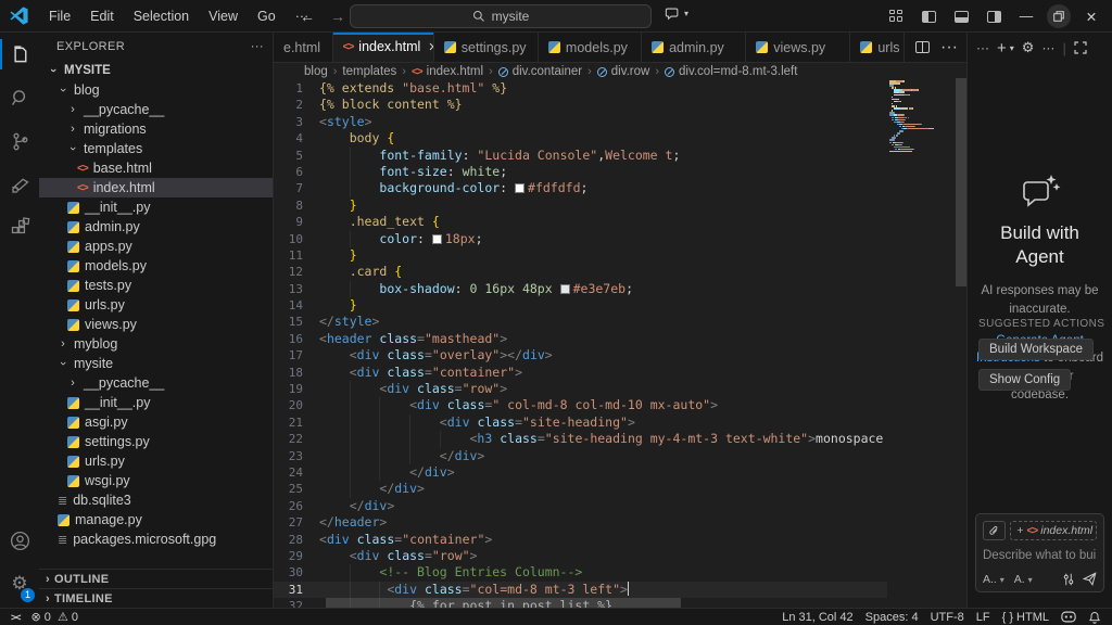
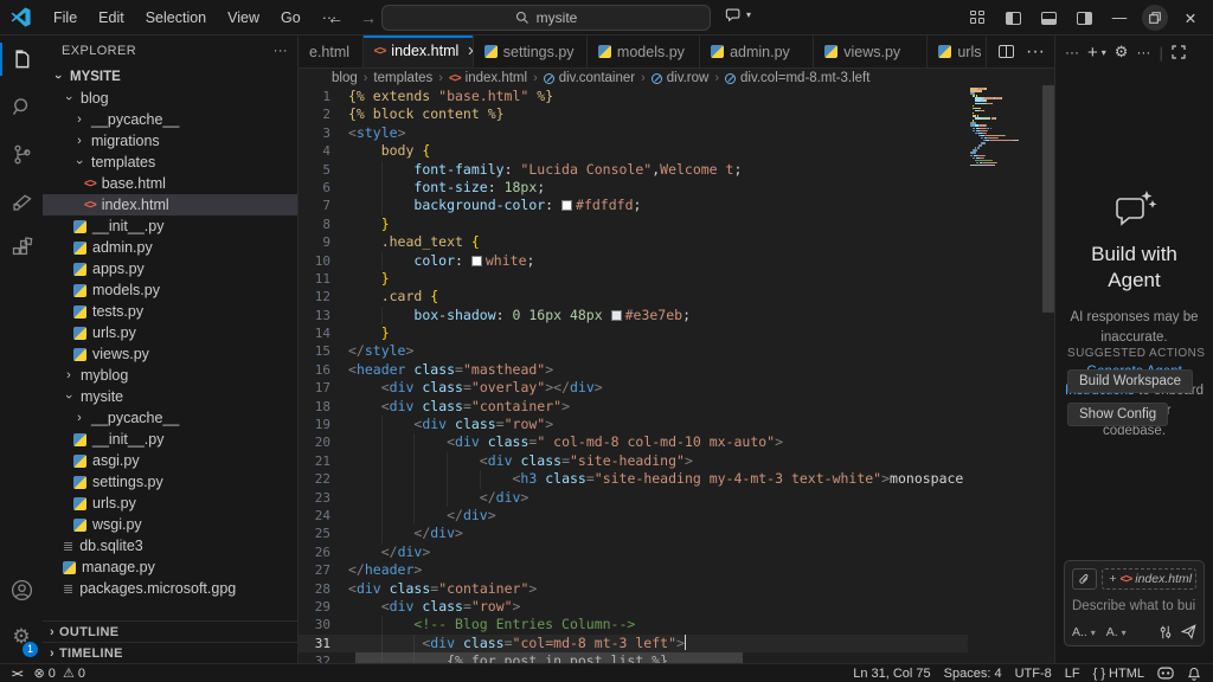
  File
  Edit
  Selection
  View
  Go
  ···
  ←
  →
  mysite
  ▾
  —
  ✕
  ⚙
  1
  EXPLORER
  ···
  MYSITE
  blog
  ›
  __pycache__
  ›
  migrations
  templates
  <>
  base.html
  <>
  index.html
  __init__.py
  admin.py
  apps.py
  models.py
  tests.py
  urls.py
  views.py
  ›
  myblog
  mysite
  ›
  __pycache__
  __init__.py
  asgi.py
  settings.py
  urls.py
  wsgi.py
  ≣
  db.sqlite3
  manage.py
  ≣
  packages.microsoft.gpg
  ›
  OUTLINE
  ›
  TIMELINE
  e.html
  <>
  index.html
  settings.py
  models.py
  admin.py
  views.py
  urls
  ···
  blog
  ›
  templates
  ›
  <>
  index.html
  ›
  div.container
  ›
  div.row
  ›
  div.col=md-8.mt-3.left
  1
  {% extends "base.html" %}
  2
  {% block content %}
  3
  <style>
  4
  body {
  5
  font-family: "Lucida Console",Welcome t;
  6
- font-size: white;
+ font-size: 18px;
  7
  background-color: #fdfdfd;
  8
  }
  9
  .head_text {
  10
- color: 18px;
+ color: white;
  11
  }
  12
  .card {
  13
  box-shadow: 0 16px 48px #e3e7eb;
  14
  }
  15
  </style>
  16
  <header class="masthead">
  17
  <div class="overlay"></div>
  18
  <div class="container">
  19
  <div class="row">
  20
  <div class=" col-md-8 col-md-10 mx-auto">
  21
  <div class="site-heading">
  22
  <h3 class="site-heading my-4-mt-3 text-white">monospace
  23
  </div>
  24
  </div>
  25
  </div>
  26
  </div>
  27
  </header>
  28
  <div class="container">
  29
  <div class="row">
  30
  <!-- Blog Entries Column-->
  31
  <div class="col=md-8 mt-3 left">
  32
  {% for post in post_list %}
  ···
  +
  ▾
  ⚙
  ···
  |
  Build with
  Agent
  AI responses may be inaccurate.
  SUGGESTED ACTIONS
  Build Workspace
  Show Config
  +
  <>
  index.html
  Describe what to bui
  A.. ▾
  A. ▾
  ><
  ⊗ 0 ⚠ 0
- Ln 31, Col 42
+ Ln 31, Col 75
  Spaces: 4
  UTF-8
  LF
  { } HTML
